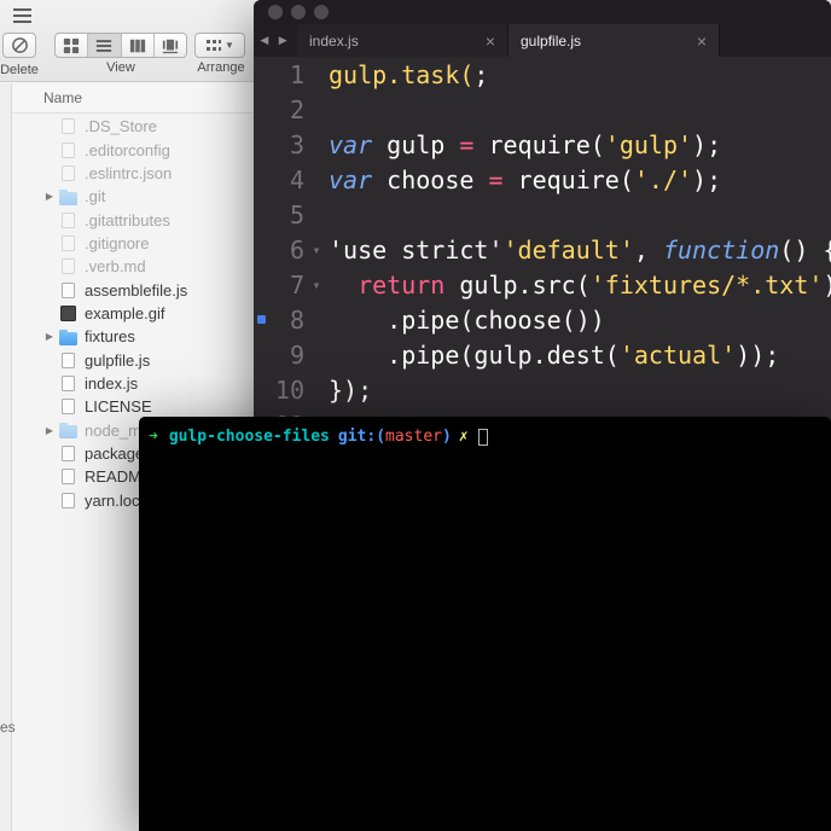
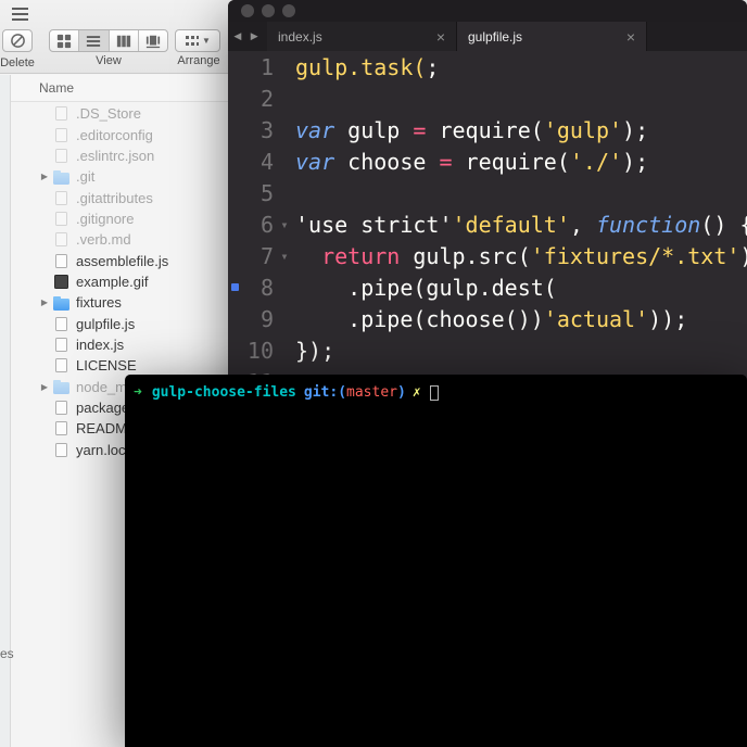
  Delete
  View
  ▼
  Arrange
  Name
  es
  .DS_Store
  .editorconfig
  .eslintrc.json
  ▶
  .git
  .gitattributes
  .gitignore
  .verb.md
  assemblefile.js
  example.gif
  ▶
  fixtures
  gulpfile.js
  index.js
  LICENSE
  ▶
  yarn.loc
  ◀ ▶
  index.js
  ×
  gulpfile.js
  ×
  1
  gulp.task(;
  2
  3
  var gulp = require('gulp');
  4
  var choose = require('./');
  5
  6
  ▾
  'use strict''default', function() {
  7
  ▾
  return gulp.src('fixtures/*.txt')
  8
- .pipe(choose())
+ .pipe(gulp.dest(
  9
- .pipe(gulp.dest('actual'));
+ .pipe(choose())'actual'));
  10
  });
  ➜
  gulp-choose-files
  git:(
  master
  )
  ✗
